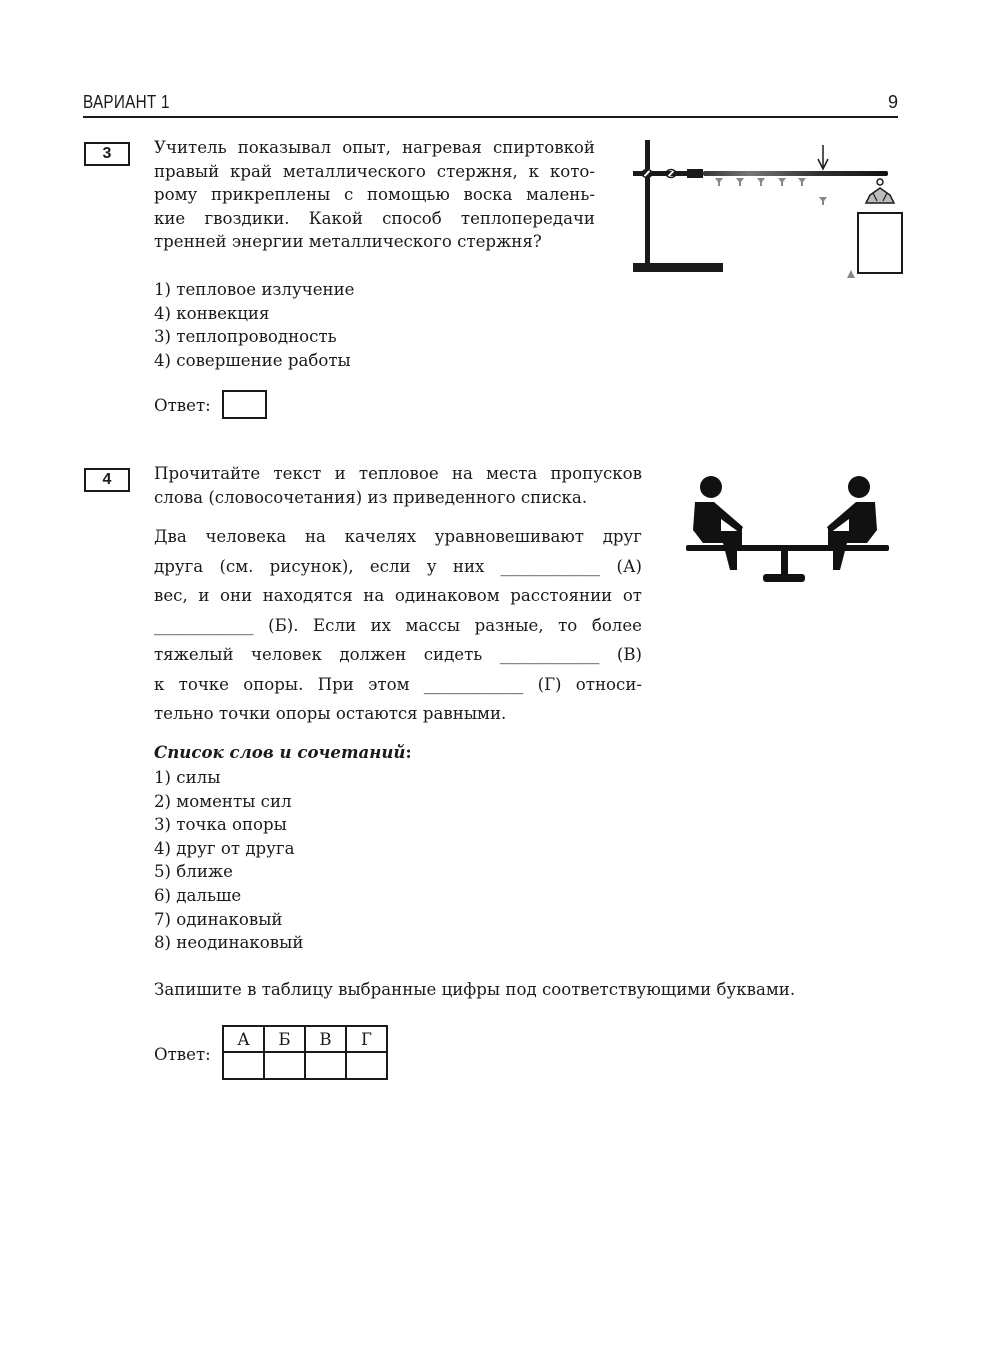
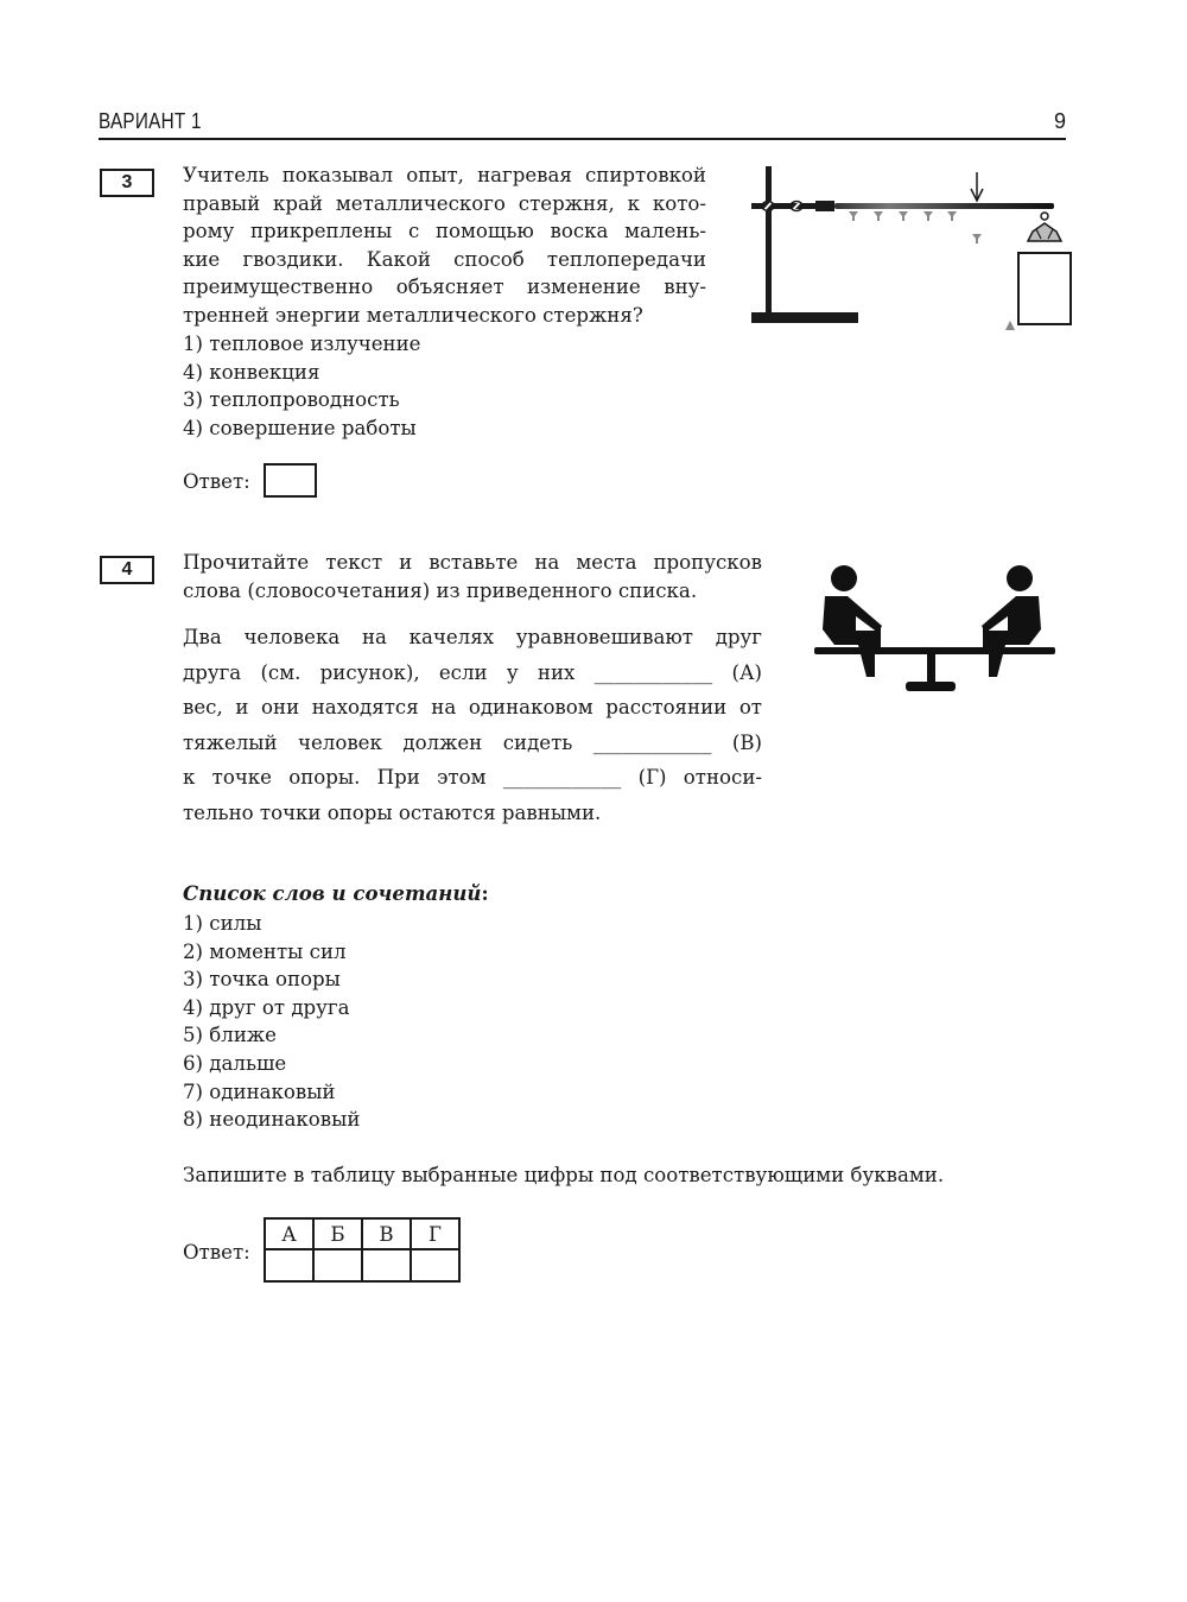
  ВАРИАНТ 1
  9
  3
  Учитель показывал опыт, нагревая спиртовкой
  правый край металлического стержня, к кото-
  рому прикреплены с помощью воска малень-
  кие гвоздики. Какой способ теплопередачи
+ преимущественно объясняет изменение вну-
  тренней энергии металлического стержня?
  1) тепловое излучение
  4) конвекция
  3) теплопроводность
  4) совершение работы
  Ответ:
  4
- Прочитайте текст и тепловое на места пропусков
+ Прочитайте текст и вставьте на места пропусков
  слова (словосочетания) из приведенного списка.
  Два человека на качелях уравновешивают друг
  друга (см. рисунок), если у них ____________ (А)
  вес, и они находятся на одинаковом расстоянии от
- ____________ (Б). Если их массы разные, то более
  тяжелый человек должен сидеть ____________ (В)
  к точке опоры. При этом ____________ (Г) относи-
  тельно точки опоры остаются равными.
  Список слов и сочетаний:
  1) силы
  2) моменты сил
  3) точка опоры
  4) друг от друга
  5) ближе
  6) дальше
  7) одинаковый
  8) неодинаковый
  Запишите в таблицу выбранные цифры под соответствующими буквами.
  Ответ:
  А	Б	В	Г
